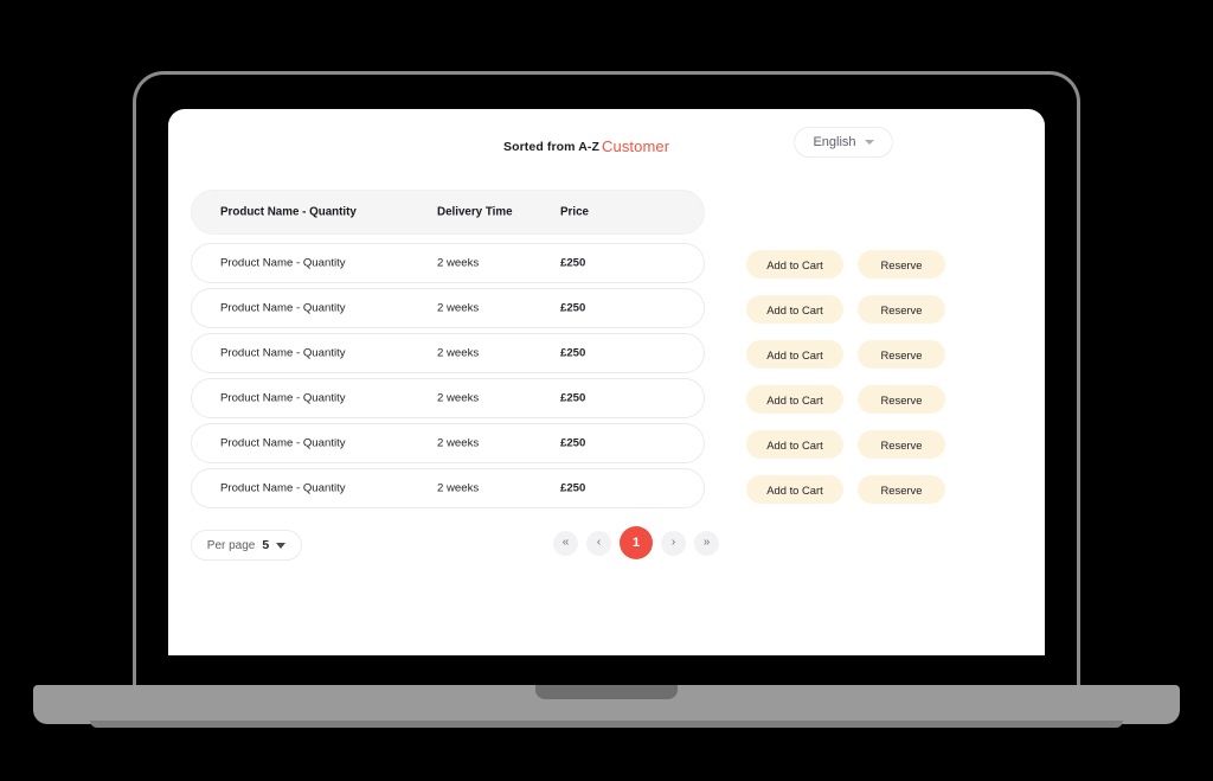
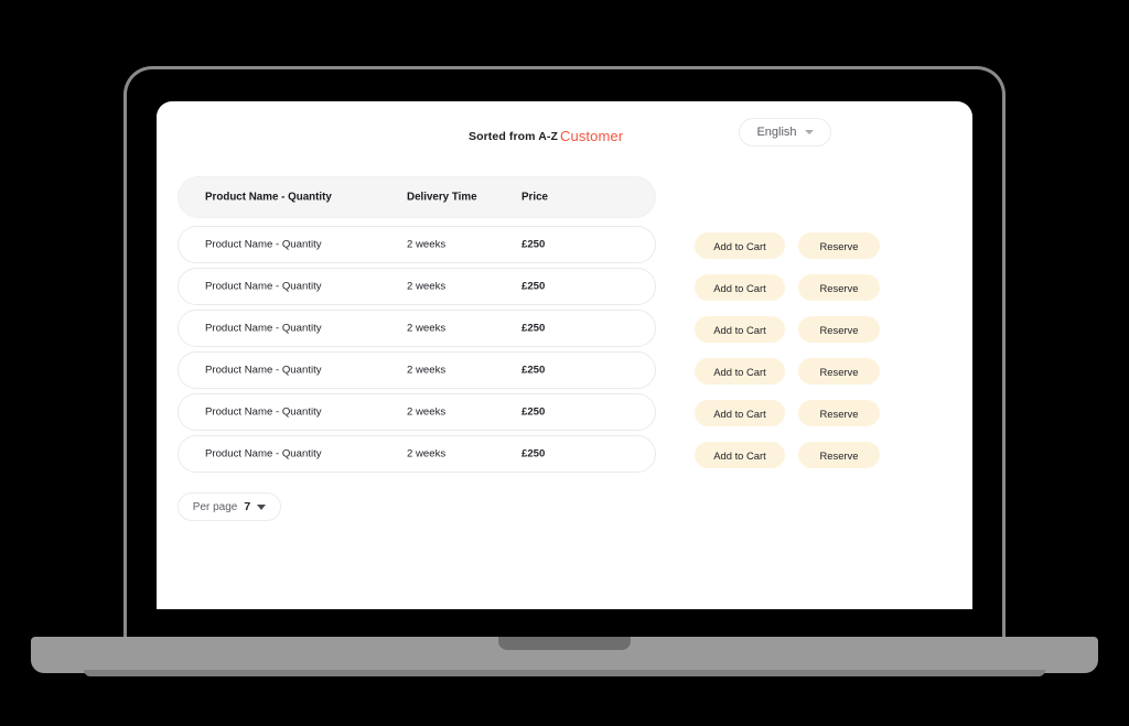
  Sorted from A-Z
  Customer
  English
  Product Name - Quantity
  Delivery Time
  Price
  Product Name - Quantity
  2 weeks
  £250
  Add to Cart
  Reserve
  Product Name - Quantity
  2 weeks
  £250
  Add to Cart
  Reserve
  Product Name - Quantity
  2 weeks
  £250
  Add to Cart
  Reserve
  Product Name - Quantity
  2 weeks
  £250
  Add to Cart
  Reserve
  Product Name - Quantity
  2 weeks
  £250
  Add to Cart
  Reserve
  Product Name - Quantity
  2 weeks
  £250
  Add to Cart
  Reserve
  Per page
- 5
+ 7
- «
- ‹
- 1
- ›
- »
